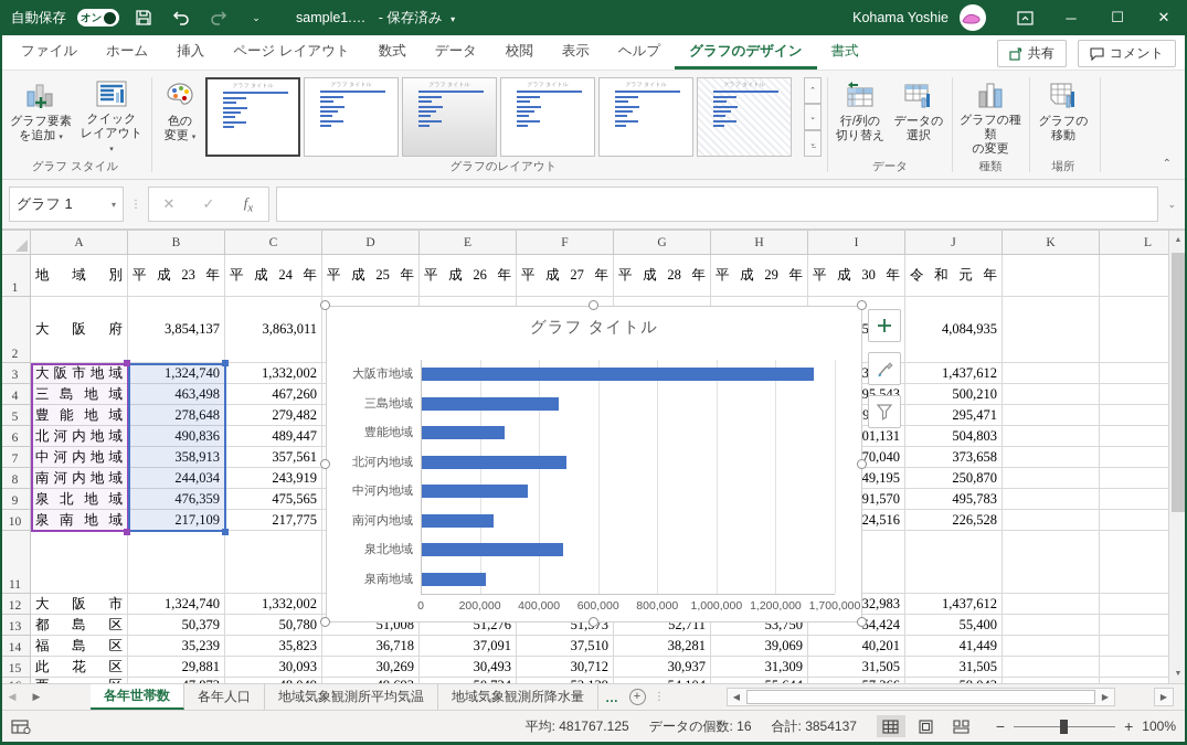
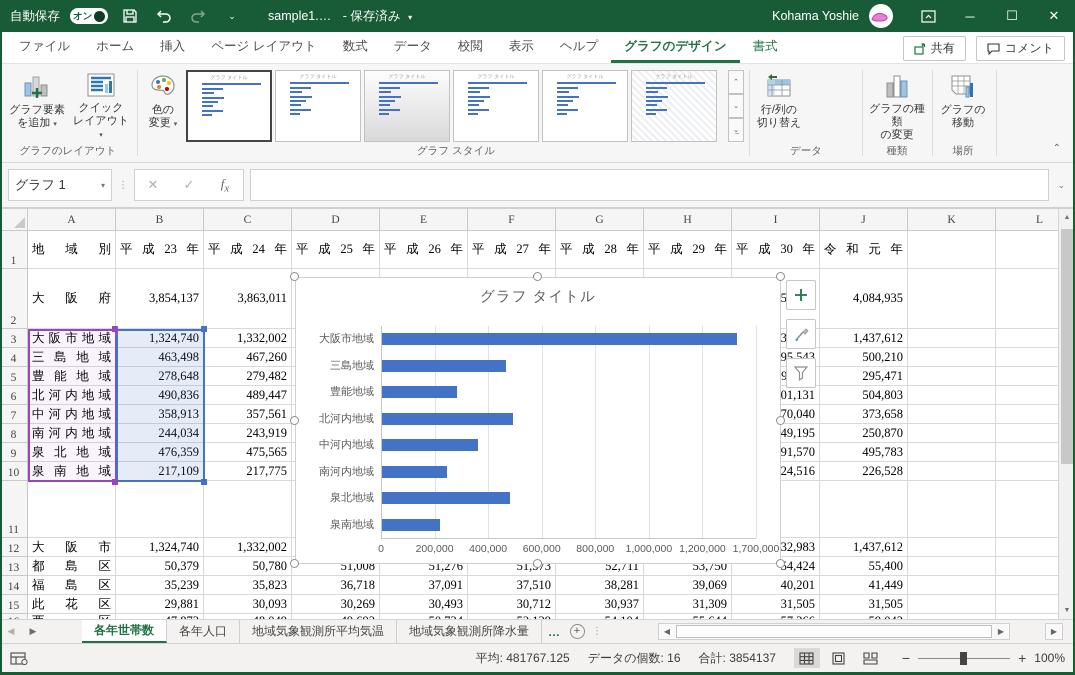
  自動保存
  オン
  ⌄
  sample1.… - 保存済み ▾
  Kohama Yoshie
  ─
  ☐
  ✕
  ファイル
  ホーム
  挿入
  ページ レイアウト
  数式
  データ
  校閲
  表示
  ヘルプ
  グラフのデザイン
  書式
  共有
  コメント
  グラフ要素
  を追加
  クイック
  レイアウト
- グラフ スタイル
+ グラフのレイアウト
  色の
- グラフのレイアウト
+ グラフ スタイル
  行/列の
  切り替え
- データの
- 選択
  データ
  グラフの種類
  の変更
  種類
  グラフの
  移動
  場所
  ⌃
  グラフ 1
  ▾
  ⋮
  ✕
  ✓
  fx
  ⌄
  A
  B
  C
  D
  E
  F
  G
  H
  I
  J
  K
  L
  1
  地域別
  平成23年
  平成24年
  平成25年
  平成26年
  平成27年
  平成28年
  平成29年
  平成30年
  令和元年
  2
  大阪府
  3,854,137
  3,863,011
  4,084,935
  3
  大阪市地域
  1,324,740
  1,332,002
  1,437,612
  4
  三島地域
  463,498
  467,260
  95,543
  500,210
  5
  豊能地域
  278,648
  279,482
  295,471
  6
  北河内地域
  490,836
  489,447
  01,131
  504,803
  7
  中河内地域
  358,913
  357,561
  70,040
  373,658
  8
  南河内地域
  244,034
  243,919
  49,195
  250,870
  9
  泉北地域
  476,359
  475,565
  91,570
  495,783
  10
  泉南地域
  217,109
  217,775
  24,516
  226,528
  11
  12
  大阪市
  1,324,740
  1,332,002
  1,437,612
  13
  都島区
  50,379
  50,780
  51,008
  51,276
  51,73
  52,711
  53,750
  4,424
  55,400
  14
  福島区
  35,239
  35,823
  36,718
  37,091
  37,510
  38,281
  39,069
  40,201
  41,449
  15
  此花区
  29,881
  30,093
  30,269
  30,493
  30,712
  30,937
  31,309
  31,505
  31,505
  グラフ タイトル
  0
  200,000
  400,000
  600,000
  800,000
  1,000,000
  1,200,000
  1,700,000
  大阪市地域
  三島地域
  豊能地域
  北河内地域
  中河内地域
  南河内地域
  泉北地域
  泉南地域
  ◀
  ▶
  各年世帯数
  各年人口
  地域気象観測所平均気温
  地域気象観測所降水量
  …
  +
  ⋮
  ◀
  ▶
  ▶
  平均: 481767.125
  データの個数: 16
  合計: 3854137
  −
  +
  100%
